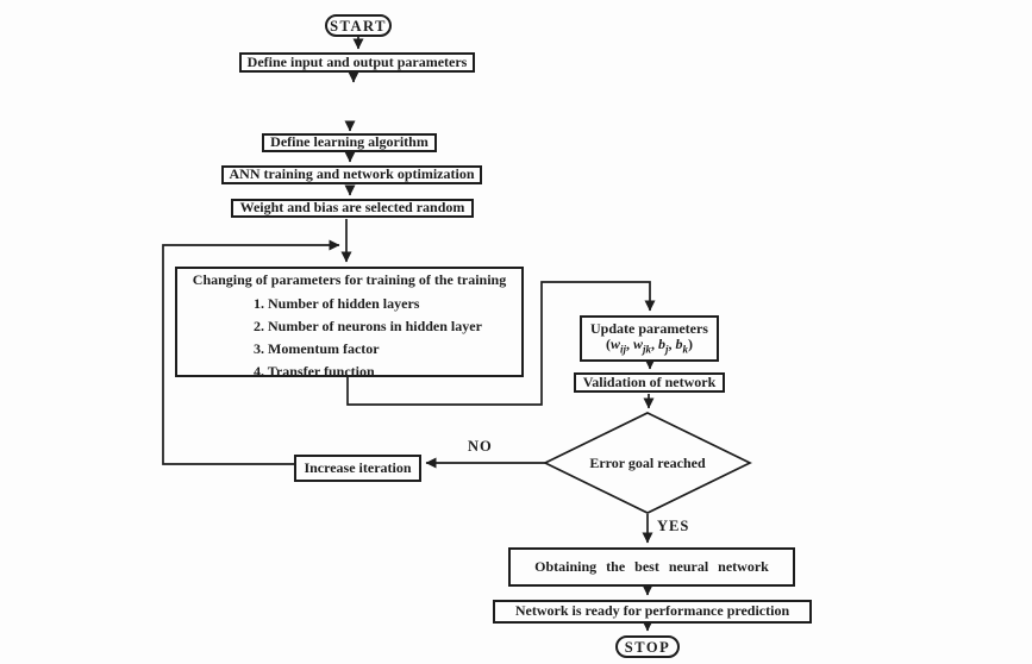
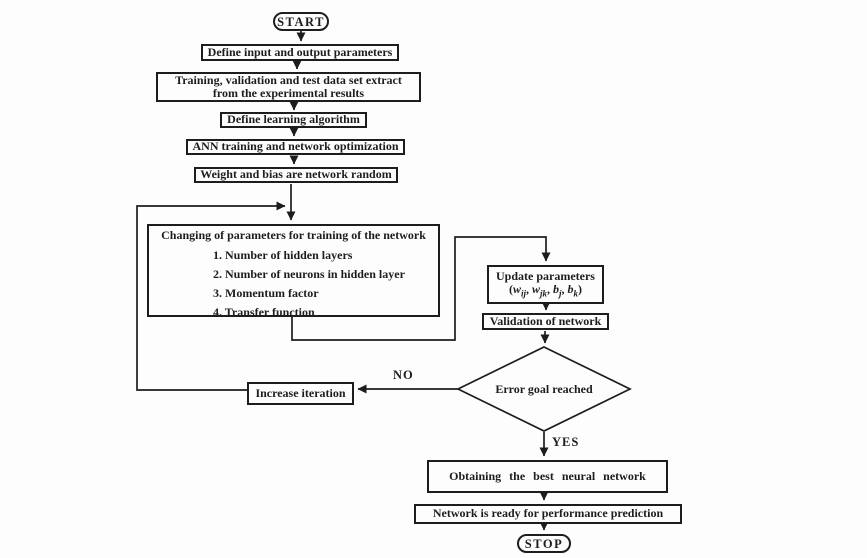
  START
  Define input and output parameters
+ Training, validation and test data set extract
+ from the experimental results
  Define learning algorithm
  ANN training and network optimization
- Weight and bias are selected random
+ Weight and bias are network random
- Changing of parameters for training of the training
+ Changing of parameters for training of the network
  1. Number of hidden layers
  2. Number of neurons in hidden layer
  3. Momentum factor
  4. Transfer function
  Update parameters
  (wij, wjk, bj, bk)
  Validation of network
  Error goal reached
  NO
  YES
  Increase iteration
  Obtaining the best neural network
  Network is ready for performance prediction
  STOP
